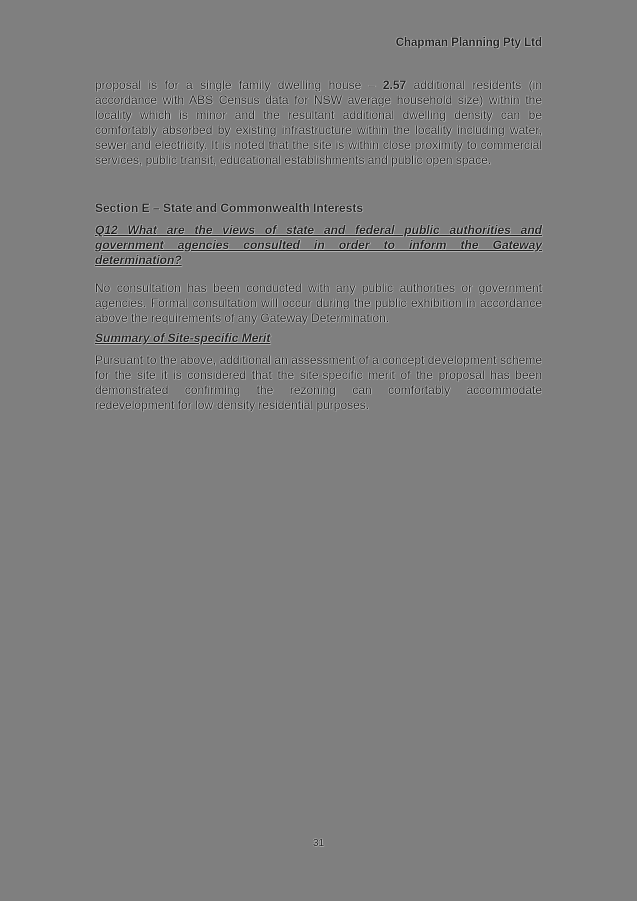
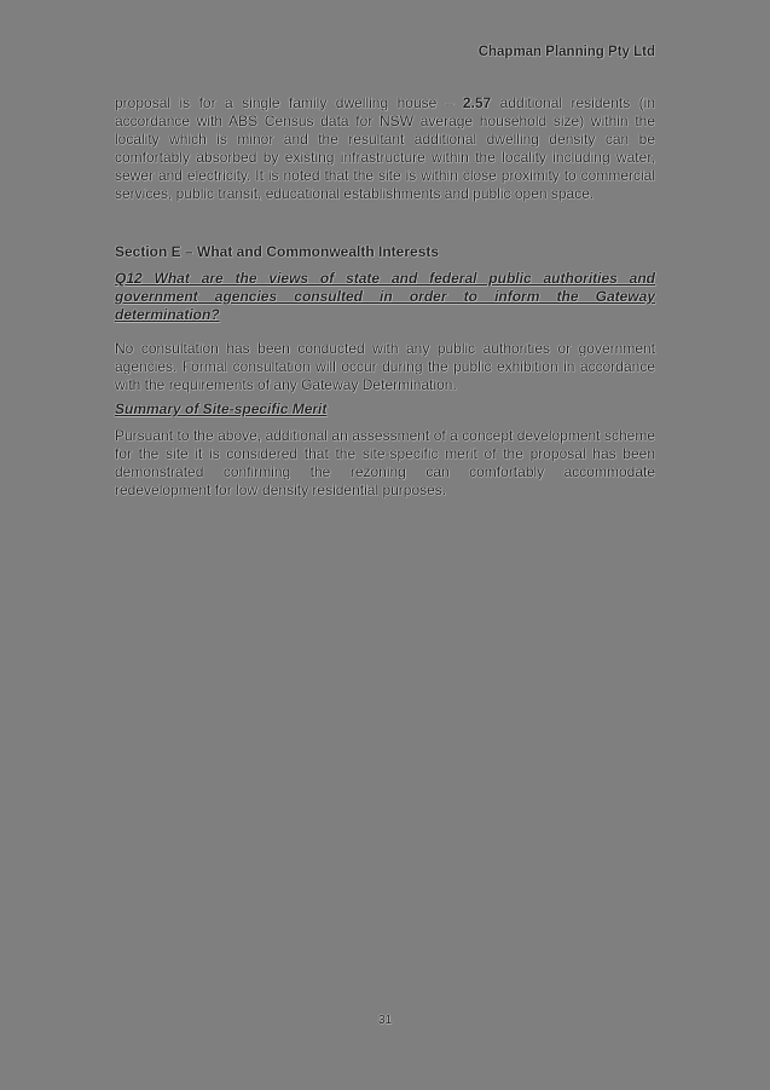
  Chapman Planning Pty Ltd
  proposal is for a single family dwelling house – 2.57 additional residents (in accordance with ABS Census data for NSW average household size) within the locality which is minor and the resultant additional dwelling density can be comfortably absorbed by existing infrastructure within the locality including water, sewer and electricity. It is noted that the site is within close proximity to commercial services, public transit, educational establishments and public open space.
- Section E – State and Commonwealth Interests
+ Section E – What and Commonwealth Interests
  Q12 What are the views of state and federal public authorities and government agencies consulted in order to inform the Gateway determination?
- No consultation has been conducted with any public authorities or government agencies. Formal consultation will occur during the public exhibition in accordance above the requirements of any Gateway Determination.
+ No consultation has been conducted with any public authorities or government agencies. Formal consultation will occur during the public exhibition in accordance with the requirements of any Gateway Determination.
  Summary of Site-specific Merit
  Pursuant to the above, additional an assessment of a concept development scheme for the site it is considered that the site-specific merit of the proposal has been demonstrated confirming the rezoning can comfortably accommodate redevelopment for low-density residential purposes.
  31
